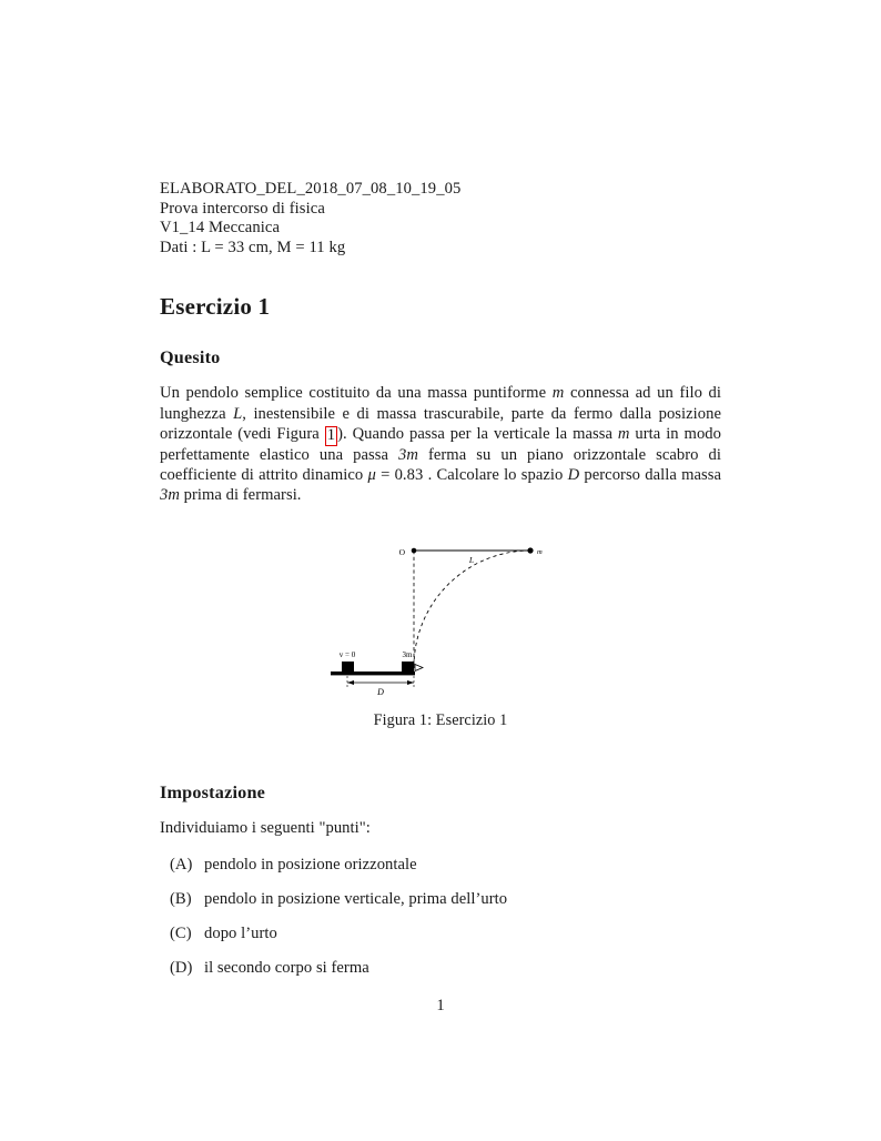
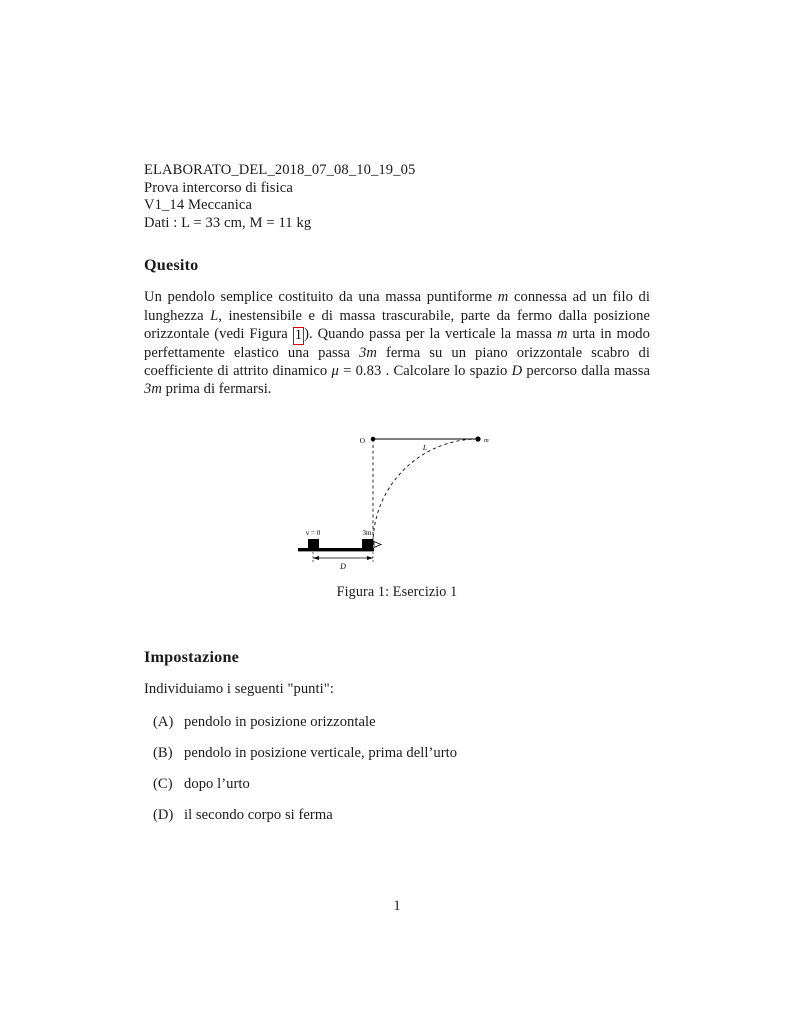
  ELABORATO_DEL_2018_07_08_10_19_05
  Prova intercorso di fisica
  V1_14 Meccanica
  Dati : L = 33 cm, M = 11 kg
- Esercizio 1
  Quesito
  Un pendolo semplice costituito da una massa puntiforme m connessa ad un filo di lunghezza L, inestensibile e di massa trascurabile, parte da fermo dalla posizione orizzontale (vedi Figura 1 ). Quando passa per la verticale la massa m urta in modo perfettamente elastico una passa 3m ferma su un piano orizzontale scabro di coefficiente di attrito dinamico μ = 0.83 . Calcolare lo spazio D percorso dalla massa 3m prima di fermarsi.
  O
  L
  v = 0
  3m
  D
  Figura 1: Esercizio 1
  Impostazione
  Individuiamo i seguenti "punti":
  (A)
  pendolo in posizione orizzontale
  (B)
  pendolo in posizione verticale, prima dell’urto
  (C)
  dopo l’urto
  (D)
  il secondo corpo si ferma
  1
